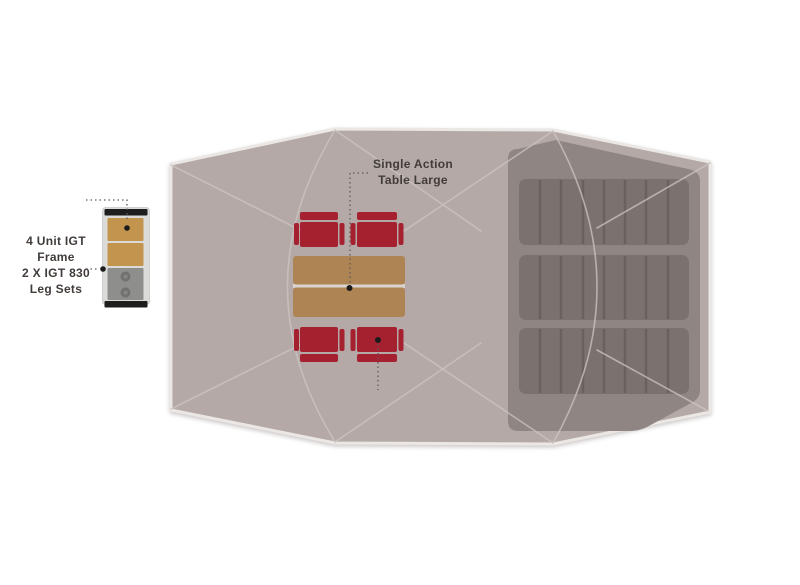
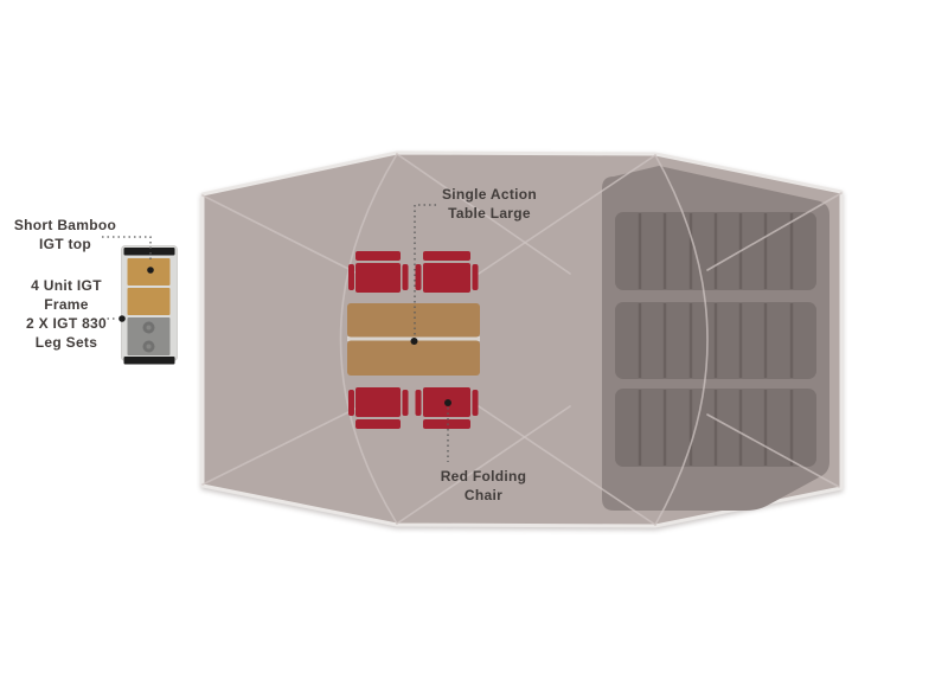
  Single Action
  Table Large
+ Red Folding
+ Chair
+ Short Bamboo
+ IGT top
  4 Unit IGT
  Frame
  2 X IGT 830
  Leg Sets
